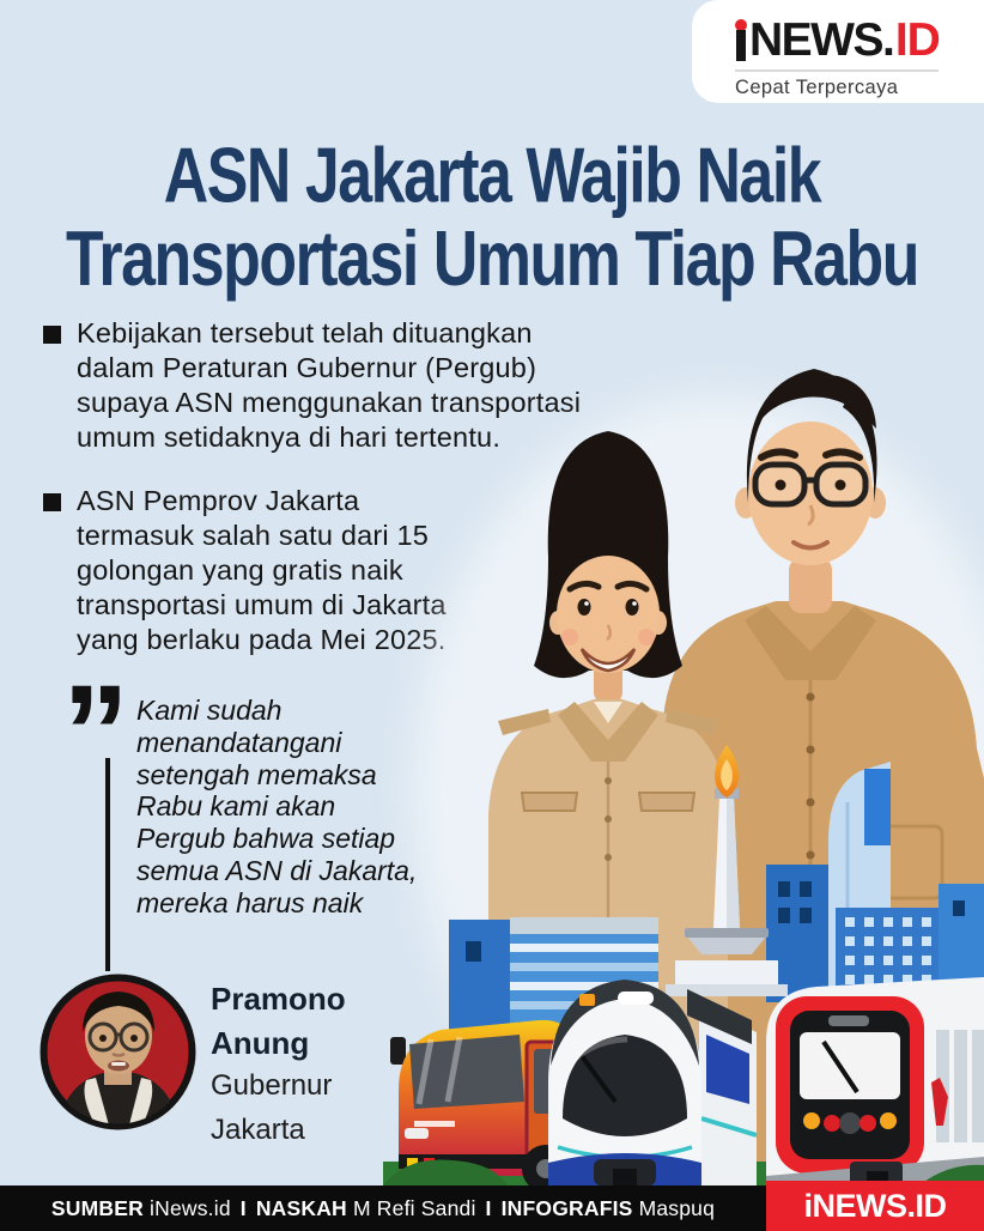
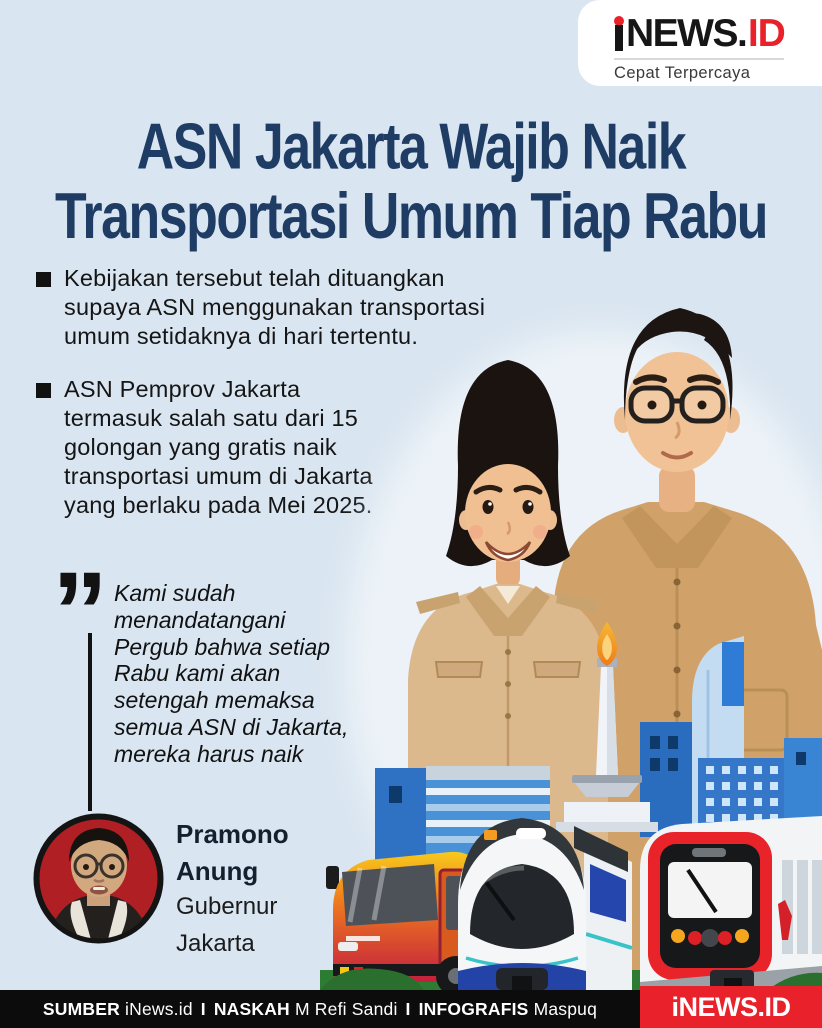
  NEWS
  .
  ID
  Cepat Terpercaya
  ASN Jakarta Wajib Naik
  Transportasi Umum Tiap Rabu
  Kebijakan tersebut telah dituangkan
- dalam Peraturan Gubernur (Pergub)
  supaya ASN menggunakan transportasi
  umum setidaknya di hari tertentu.
  ASN Pemprov Jakarta
  termasuk salah satu dari 15
  golongan yang gratis naik
  transportasi umum di Jakarta
  yang berlaku pada Mei 2025.
  ”
  Kami sudah
  menandatangani
- setengah memaksa
+ Pergub bahwa setiap
  Rabu kami akan
- Pergub bahwa setiap
+ setengah memaksa
  semua ASN di Jakarta,
  mereka harus naik
  Pramono
  Anung
  Gubernur
  Jakarta
  SUMBER
  iNews.id
  I
  NASKAH
  M Refi Sandi
  I
  INFOGRAFIS
  Maspuq
  iNEWS.ID
